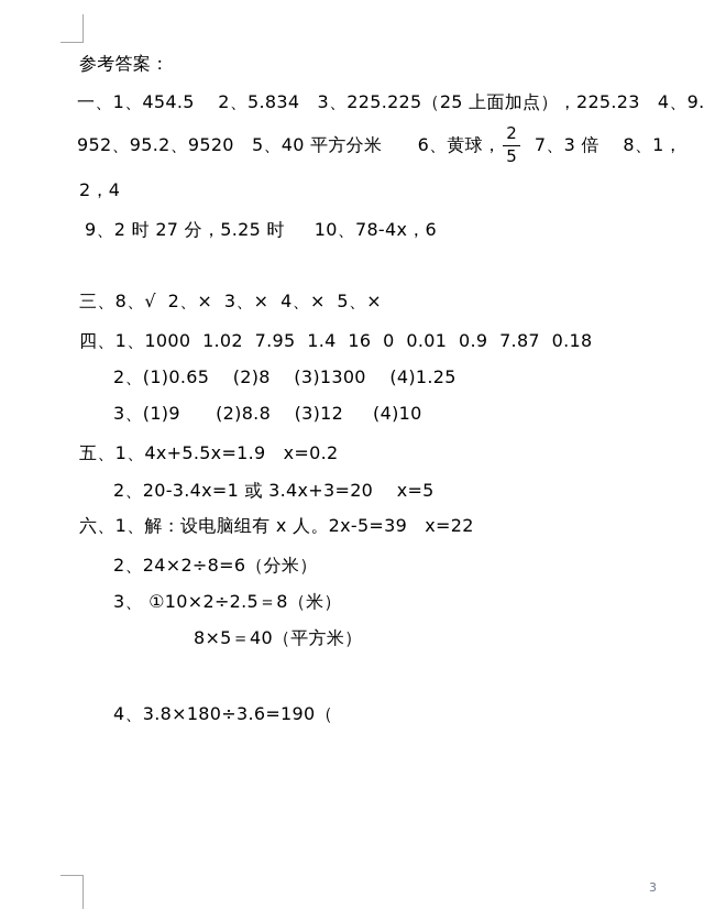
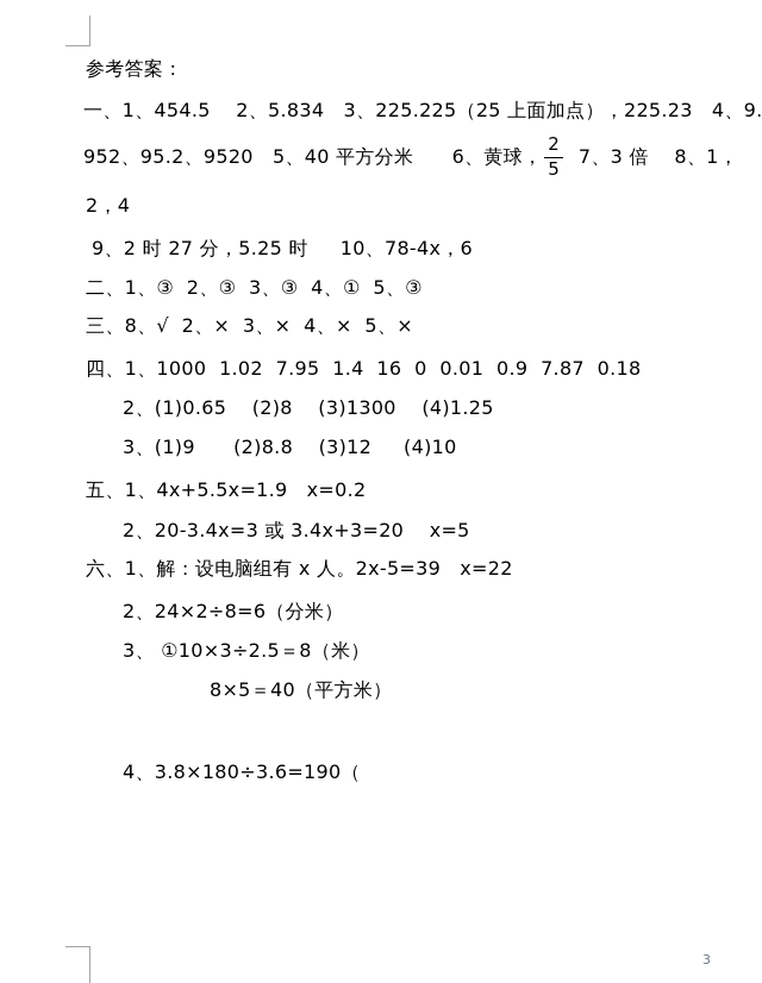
  参考答案：
  一、1、454.5 2、5.834 3、225.225（25 上面加点），225.23 4、9.
  952、95.2、9520 5、40 平方分米 6、黄球，
  2
  5
  7、3 倍 8、1，
  2，4
  9、2 时 27 分，5.25 时 10、78-4x，6
+ 二、1、③ 2、③ 3、③ 4、① 5、③
  三、8、√ 2、× 3、× 4、× 5、×
  四、1、1000 1.02 7.95 1.4 16 0 0.01 0.9 7.87 0.18
  2、(1)0.65 (2)8 (3)1300 (4)1.25
  3、(1)9 (2)8.8 (3)12 (4)10
  五、1、4x+5.5x=1.9 x=0.2
- 2、20-3.4x=1 或 3.4x+3=20 x=5
+ 2、20-3.4x=3 或 3.4x+3=20 x=5
  六、1、解：设电脑组有 x 人。2x-5=39 x=22
  2、24×2÷8=6（分米）
- 3、 ①10×2÷2.5＝8（米）
+ 3、 ①10×3÷2.5＝8（米）
  8×5＝40（平方米）
  4、3.8×180÷3.6=190（
  3
